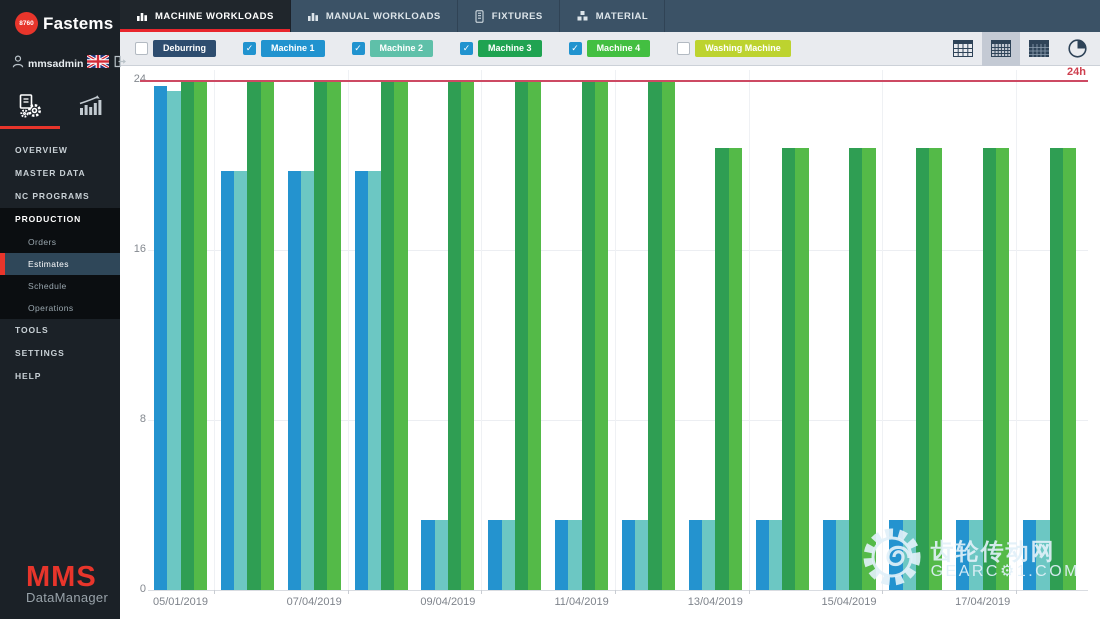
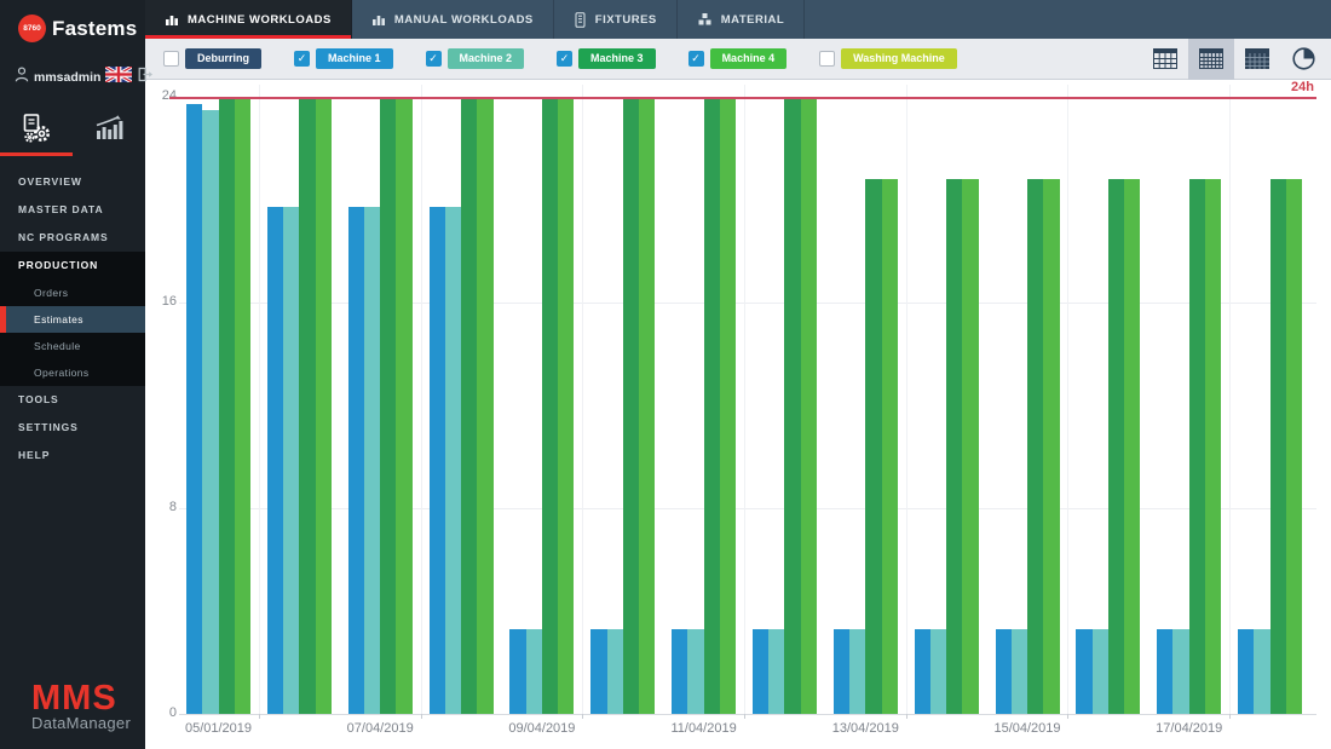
  Fastems
  mmsadmin
  OVERVIEW
  MASTER DATA
  NC PROGRAMS
  PRODUCTION
  Orders
  Estimates
  Schedule
  Operations
  TOOLS
  SETTINGS
  HELP
  MMS
  DataManager
  MACHINE WORKLOADS
  MANUAL WORKLOADS
  FIXTURES
  MATERIAL
  Deburring
  ✓
  Machine 1
  ✓
  Machine 2
  ✓
  Machine 3
  ✓
  Machine 4
  Washing Machine
  24h
- 齿轮传动网
- GEARC⚙1.COM
  0
  8
  16
  24
  05/01/2019
  07/04/2019
  09/04/2019
  11/04/2019
  13/04/2019
  15/04/2019
  17/04/2019
